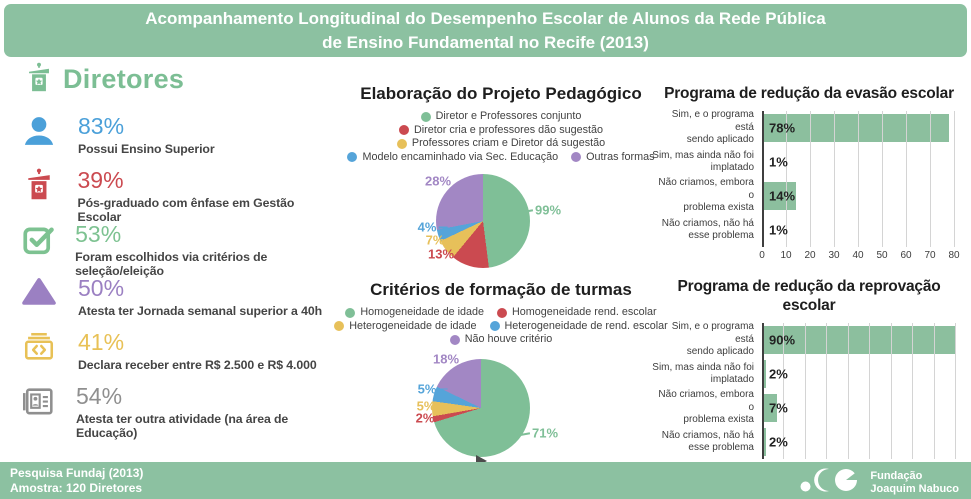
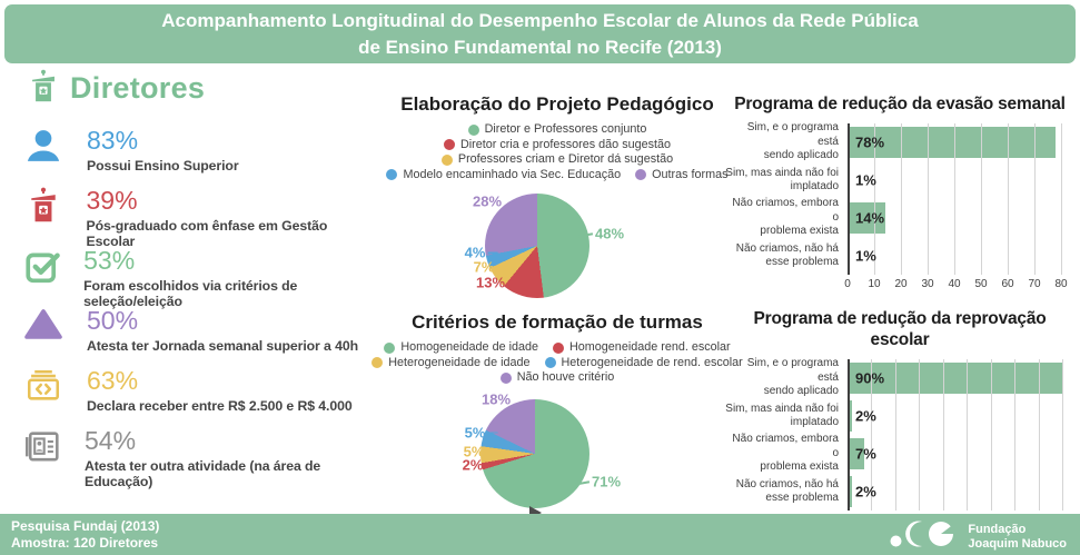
  Acompanhamento Longitudinal do Desempenho Escolar de Alunos da Rede Pública
  de Ensino Fundamental no Recife (2013)
  Diretores
  83%
  Possui Ensino Superior
  39%
  Pós-graduado com ênfase em Gestão Escolar
  53%
  Foram escolhidos via critérios de seleção/eleição
  50%
  Atesta ter Jornada semanal superior a 40h
- 41%
+ 63%
  Declara receber entre R$ 2.500 e R$ 4.000
  54%
  Atesta ter outra atividade (na área de Educação)
  Elaboração do Projeto Pedagógico
  Diretor e Professores conjunto
  Diretor cria e professores dão sugestão
  Professores criam e Diretor dá sugestão
  Modelo encaminhado via Sec. Educação
  Outras formas
- 99%
+ 48%
  13%
  7%
  4%
  28%
  Critérios de formação de turmas
  Homogeneidade de idade
  Homogeneidade rend. escolar
  Heterogeneidade de idade
  Heterogeneidade de rend. escolar
  Não houve critério
  71%
  2%
  5%
  5%
  18%
- Programa de redução da evasão escolar
+ Programa de redução da evasão semanal
  Sim, e o programa está
  sendo aplicado
  Sim, mas ainda não foi
  implatado
  Não criamos, embora o
  problema exista
  Não criamos, não há
  esse problema
  78%
  1%
  14%
  1%
  0
  10
  20
  30
  40
  50
  60
  70
  80
  Programa de redução da reprovação escolar
  Sim, e o programa está
  sendo aplicado
  Sim, mas ainda não foi
  implatado
  Não criamos, embora o
  problema exista
  Não criamos, não há
  esse problema
  90%
  2%
  7%
  2%
  Pesquisa Fundaj (2013)
  Amostra: 120 Diretores
  Fundação
  Joaquim Nabuco
